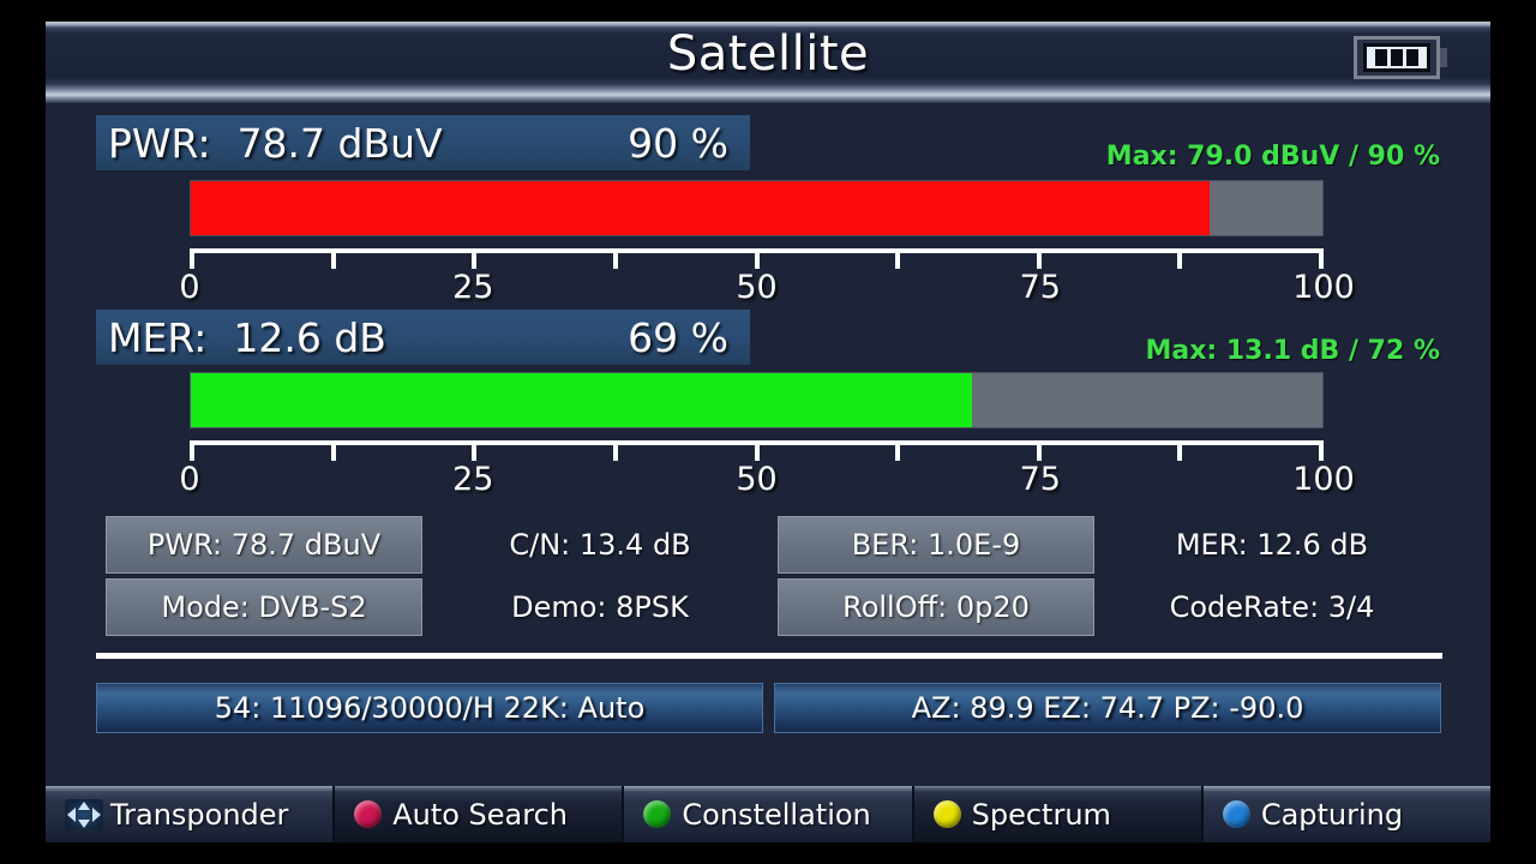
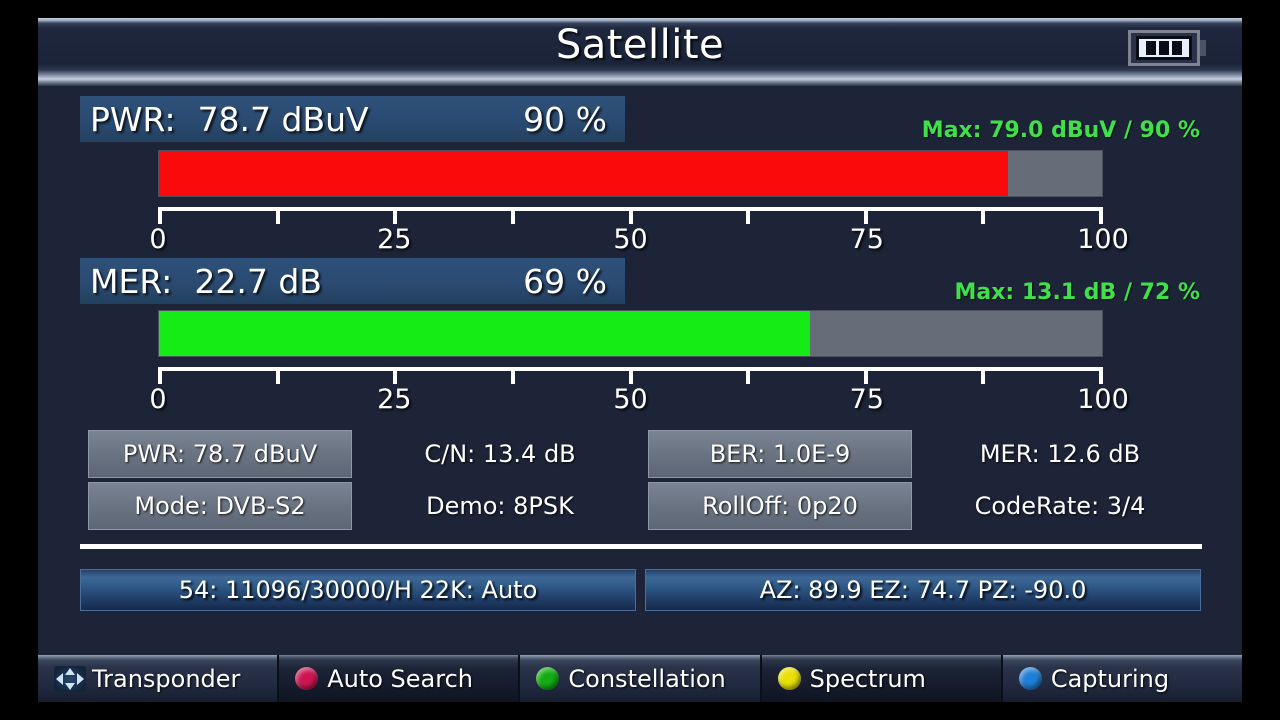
  Satellite
  PWR:
  78.7 dBuV
  90 %
  Max: 79.0 dBuV / 90 %
  0
  25
  50
  75
  100
  MER:
- 12.6 dB
+ 22.7 dB
  69 %
  Max: 13.1 dB / 72 %
  0
  25
  50
  75
  100
  PWR: 78.7 dBuV
  C/N: 13.4 dB
  BER: 1.0E-9
  MER: 12.6 dB
  Mode: DVB-S2
  Demo: 8PSK
  RollOff: 0p20
  CodeRate: 3/4
  54: 11096/30000/H 22K: Auto
  AZ: 89.9 EZ: 74.7 PZ: -90.0
  Transponder
  Auto Search
  Constellation
  Spectrum
  Capturing
